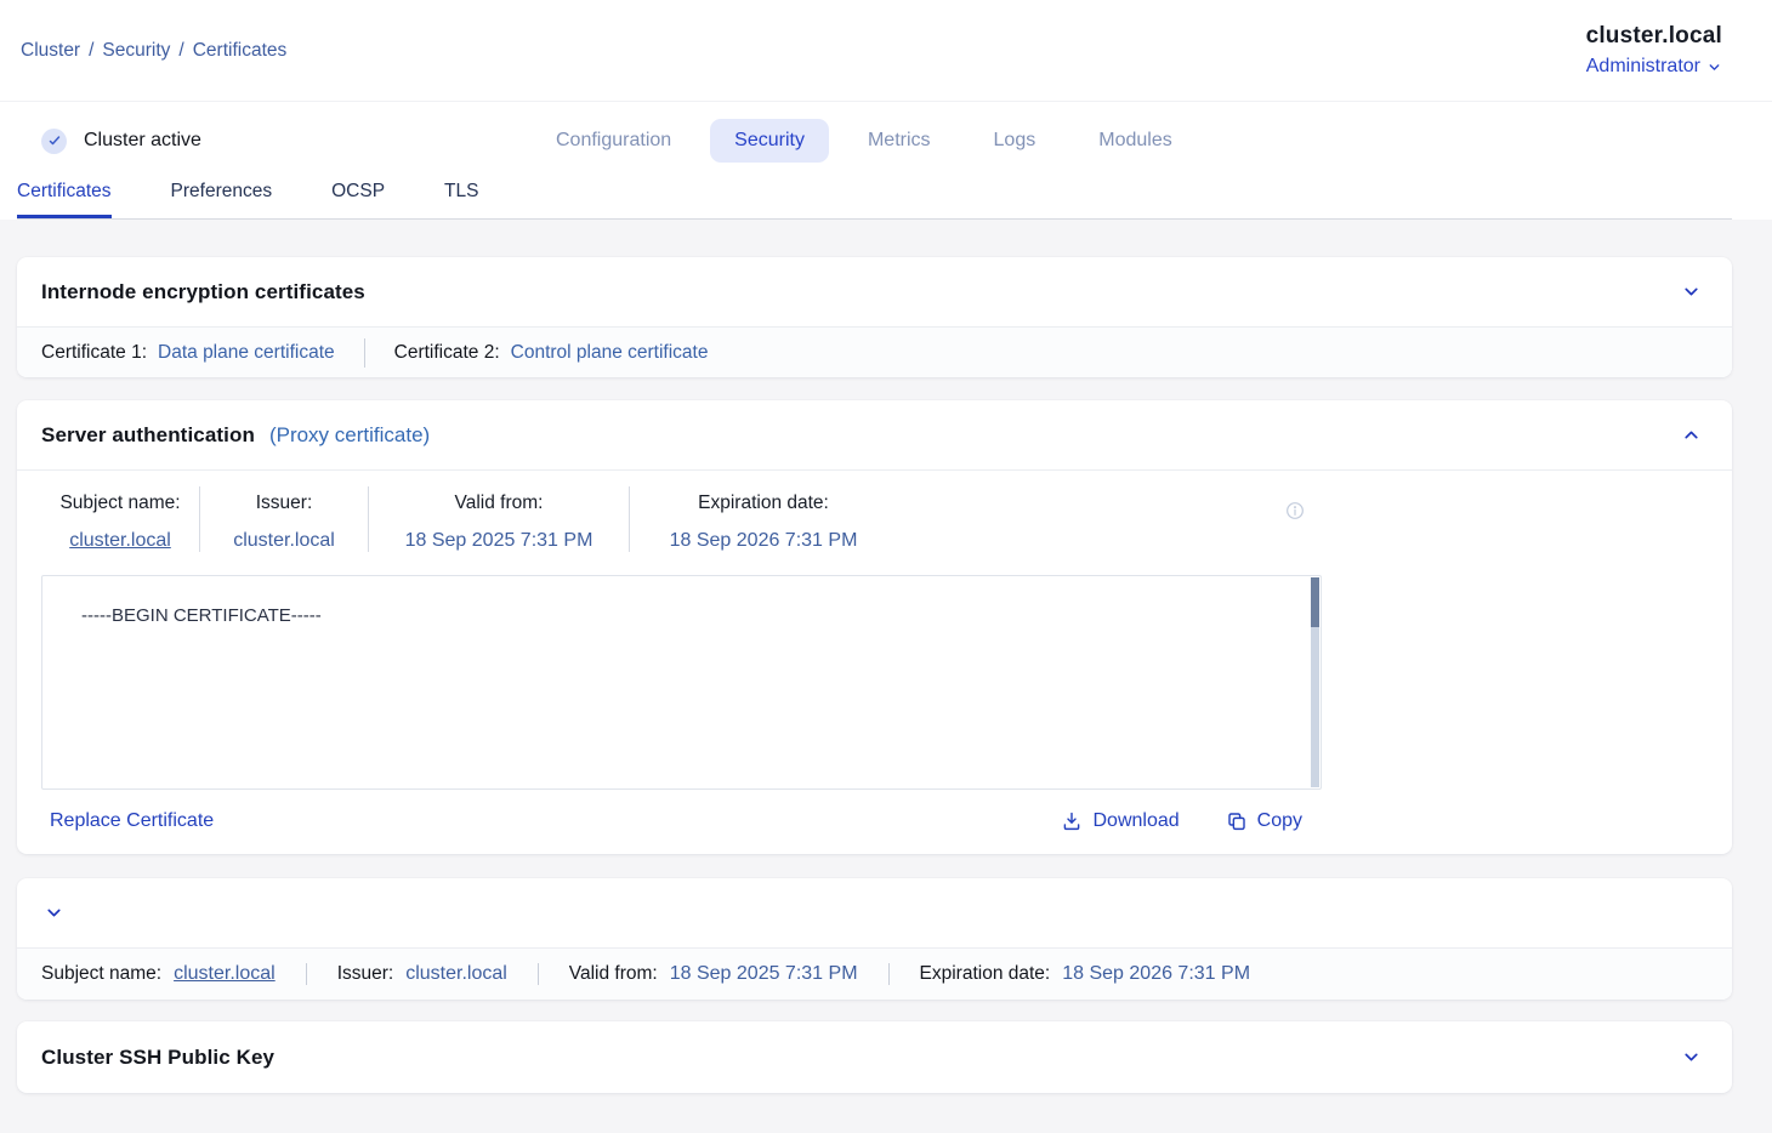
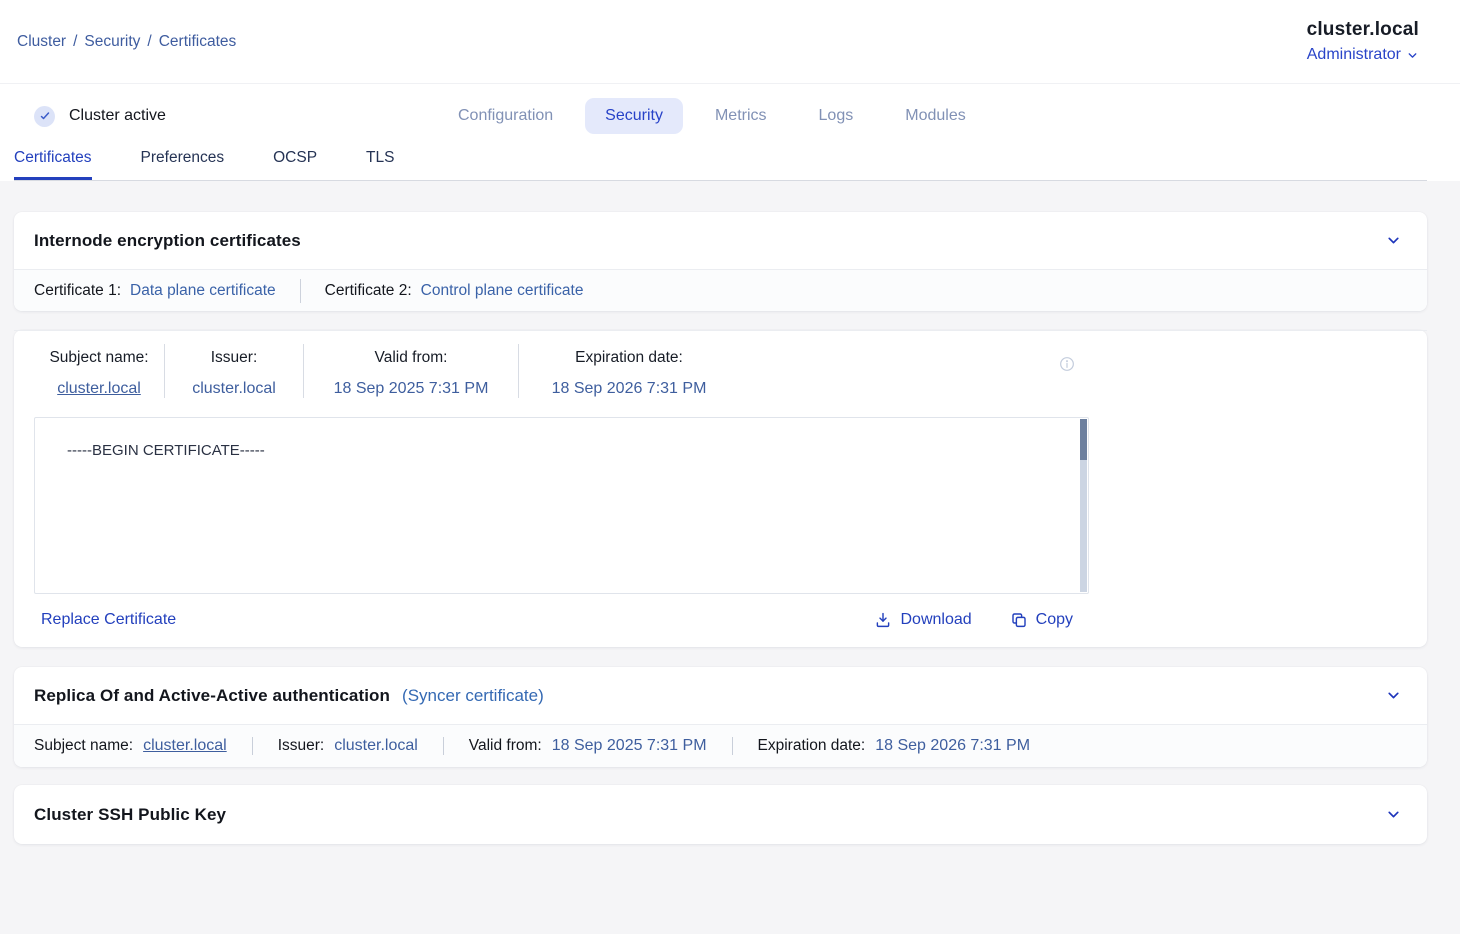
  Cluster
  /
  Security
  /
  Certificates
  cluster.local
  Administrator
  Cluster active
  Configuration
  Security
  Metrics
  Logs
  Modules
  Certificates
  Preferences
  OCSP
  TLS
  Internode encryption certificates
  Certificate 1:
  Data plane certificate
  Certificate 2:
  Control plane certificate
- Server authentication
- (Proxy certificate)
  Subject name:
  cluster.local
  Issuer:
  cluster.local
  Valid from:
  18 Sep 2025 7:31 PM
  Expiration date:
  18 Sep 2026 7:31 PM
  -----BEGIN CERTIFICATE-----
  Replace Certificate
  Download
  Copy
+ Replica Of and Active-Active authentication
+ (Syncer certificate)
  Subject name:
  cluster.local
  Issuer:
  cluster.local
  Valid from:
  18 Sep 2025 7:31 PM
  Expiration date:
  18 Sep 2026 7:31 PM
  Cluster SSH Public Key
